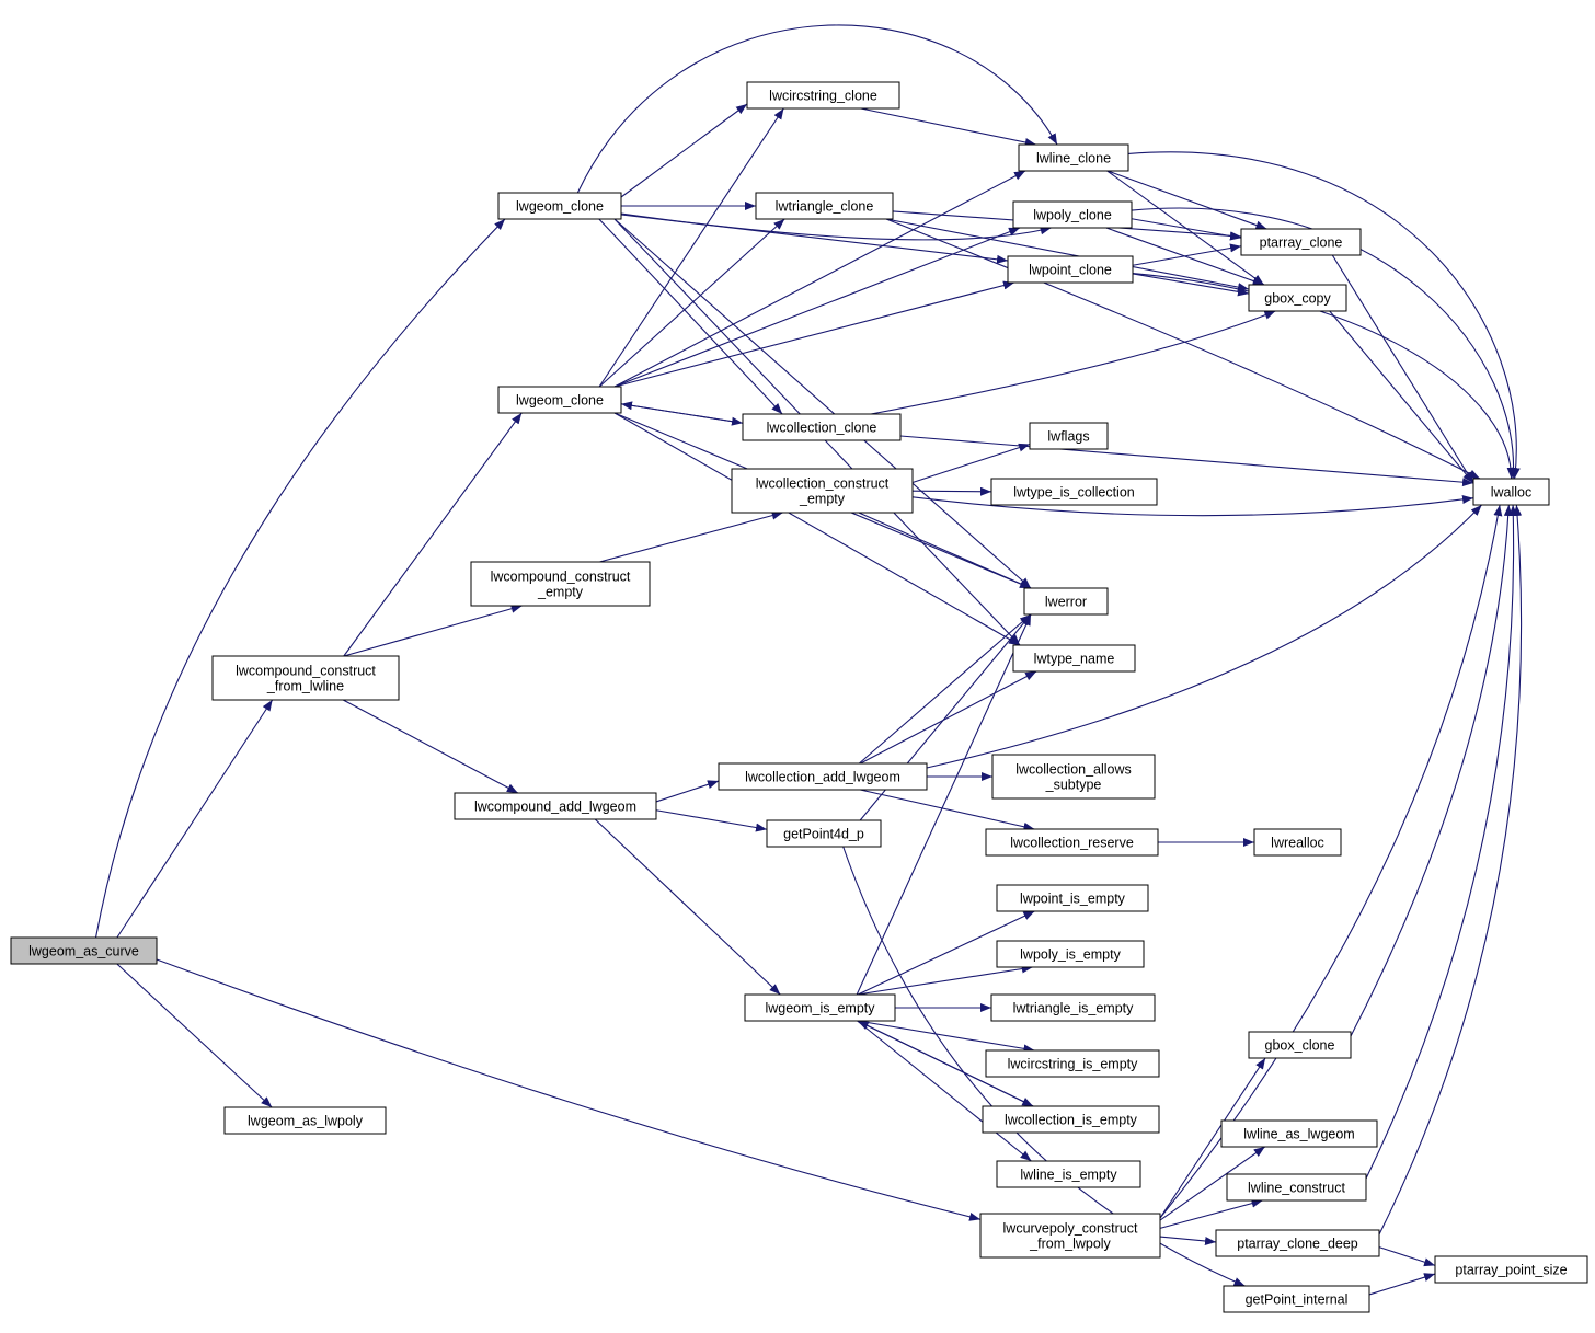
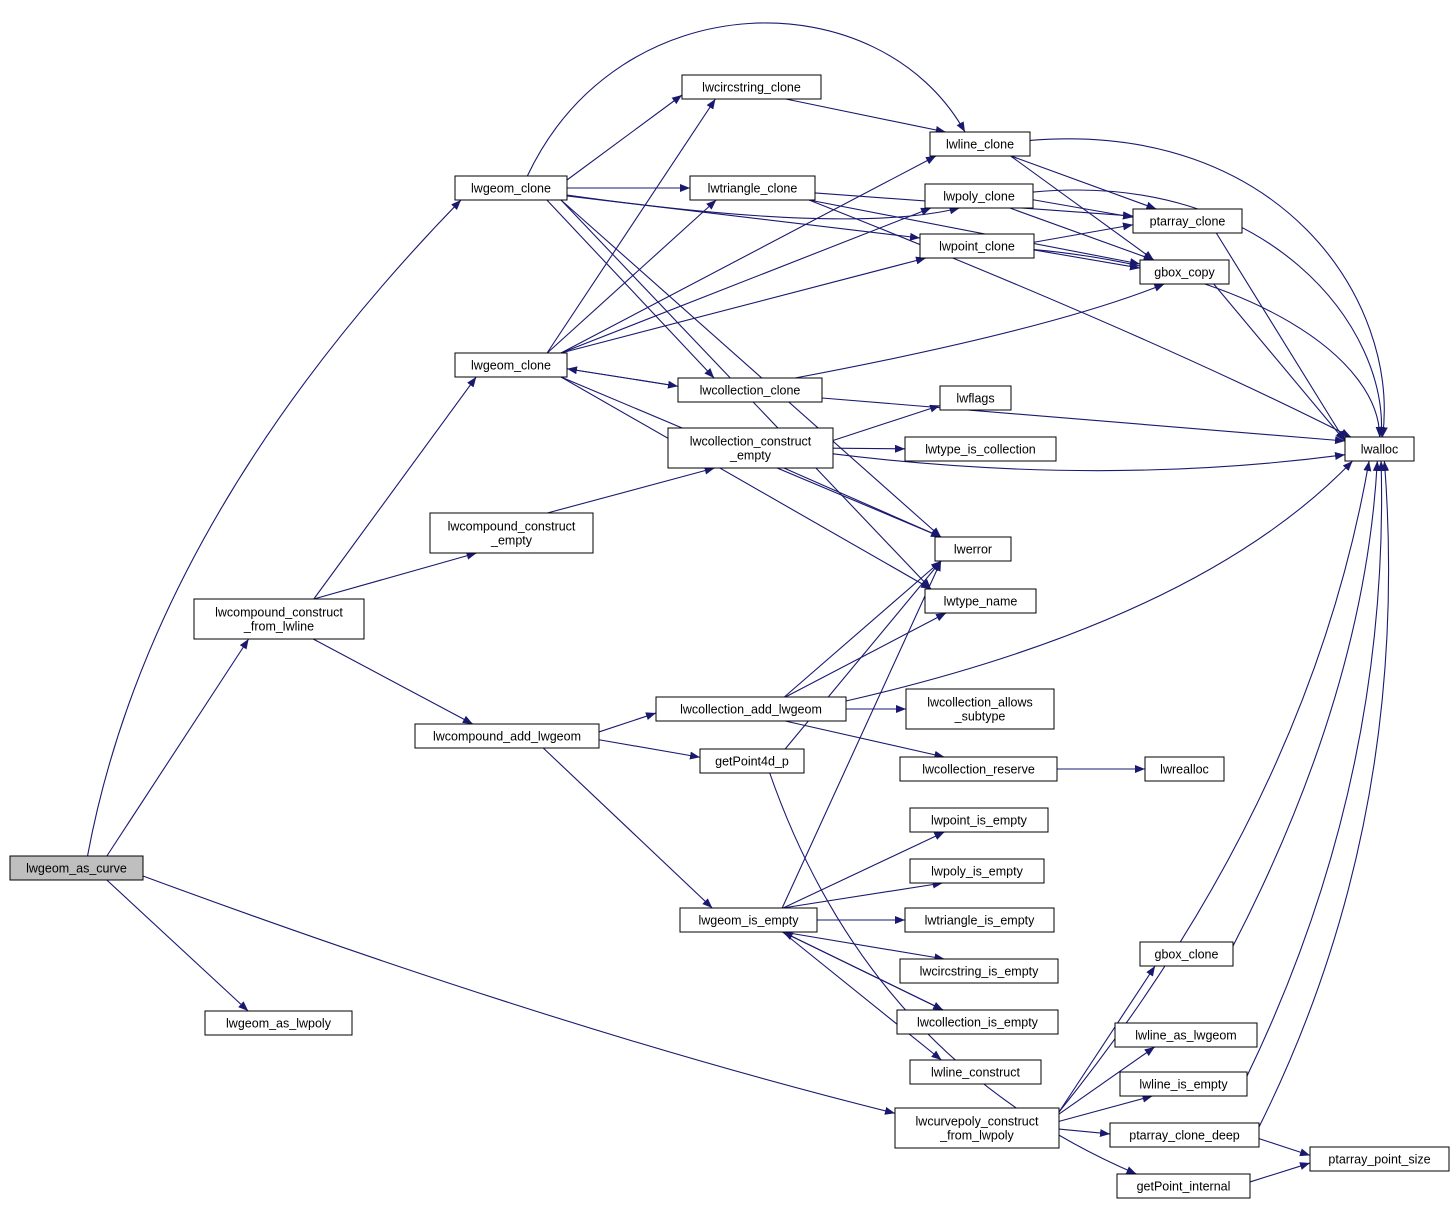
  lwgeom_as_curve
  lwcompound_construct _from_lwline
  lwgeom_as_lwpoly
  lwgeom_clone
  lwgeom_clone
  lwcompound_construct _empty
  lwcompound_add_lwgeom
  lwcircstring_clone
  lwtriangle_clone
  lwcollection_clone
  lwcollection_construct _empty
  lwcollection_add_lwgeom
  getPoint4d_p
  lwgeom_is_empty
  lwline_clone
  lwpoly_clone
  lwpoint_clone
  lwflags
  lwtype_is_collection
  lwerror
  lwtype_name
  lwcollection_allows _subtype
  lwcollection_reserve
  lwpoint_is_empty
  lwpoly_is_empty
  lwtriangle_is_empty
  lwcircstring_is_empty
  lwcollection_is_empty
- lwline_is_empty
+ lwline_construct
  lwcurvepoly_construct _from_lwpoly
  ptarray_clone
  gbox_copy
  lwrealloc
  gbox_clone
  lwline_as_lwgeom
- lwline_construct
+ lwline_is_empty
  ptarray_clone_deep
  getPoint_internal
  ptarray_point_size
  lwalloc
